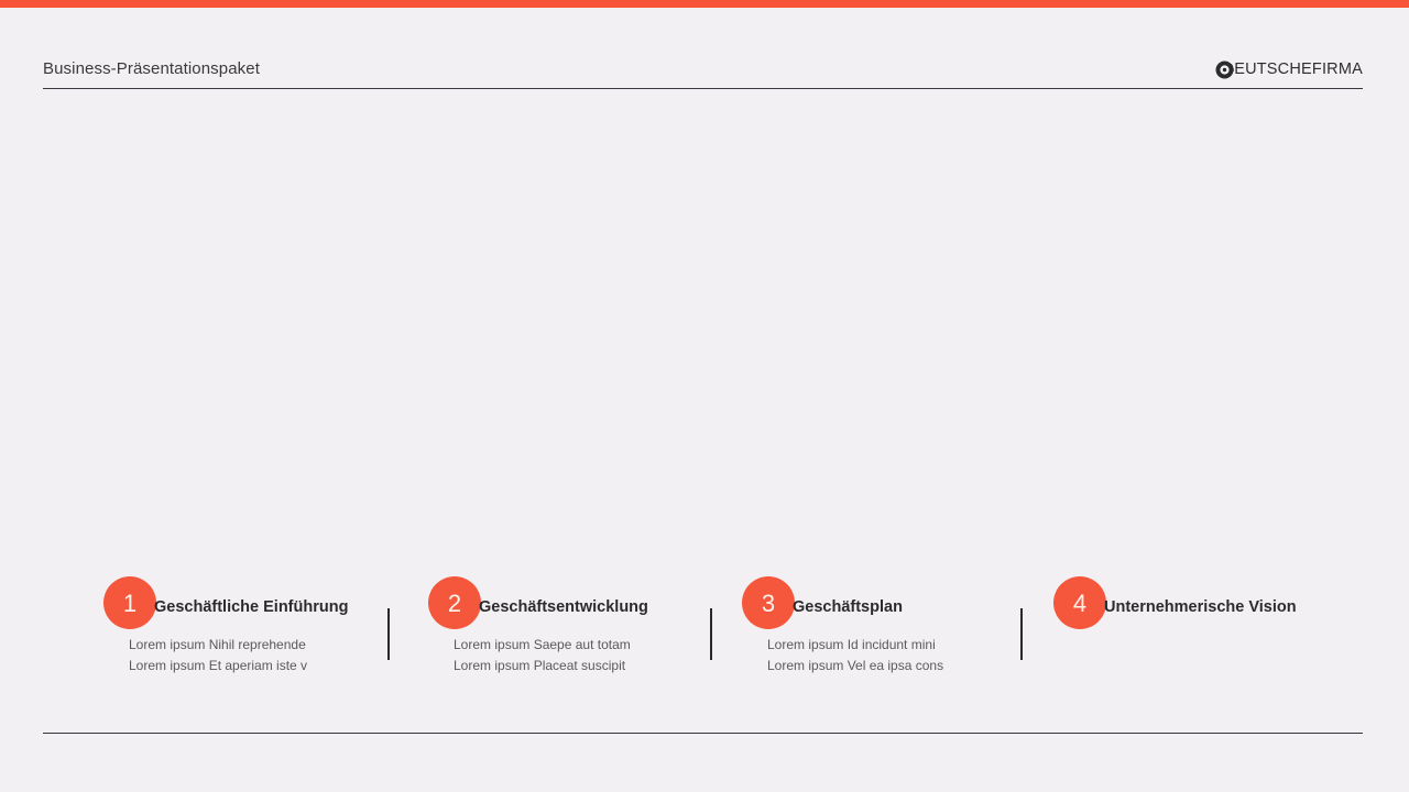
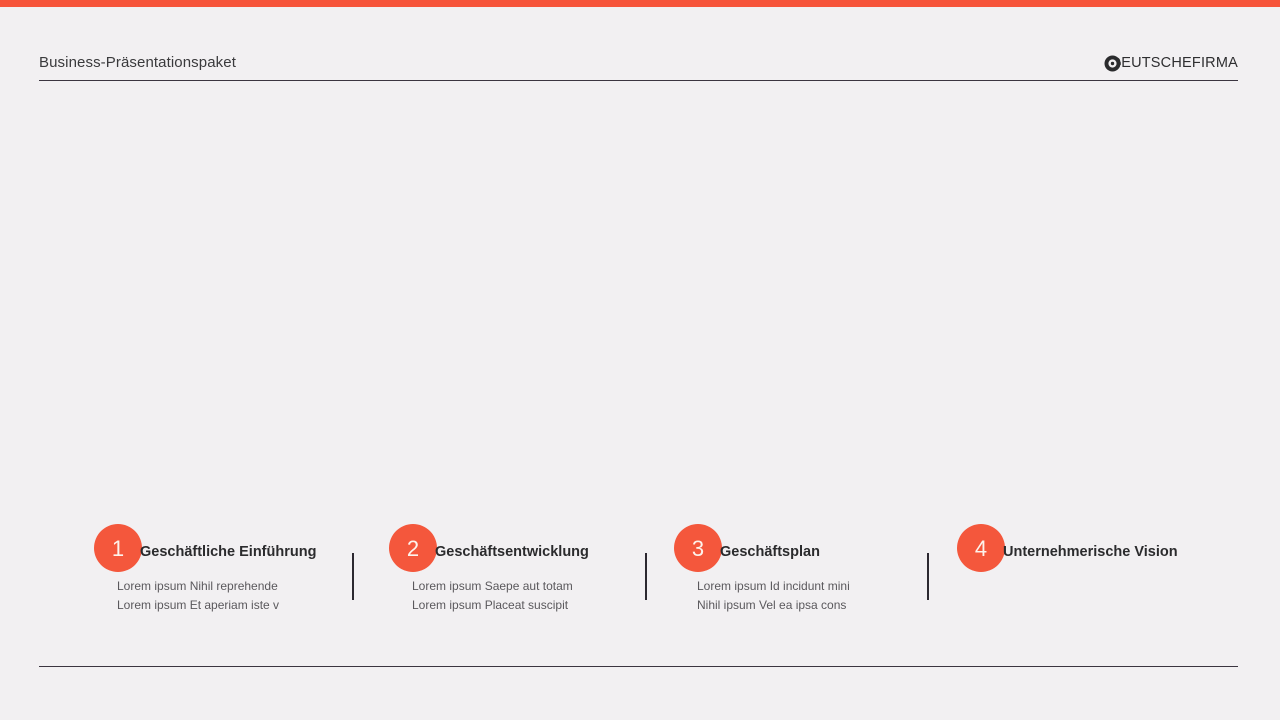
  Business-Präsentationspaket
  EUTSCHEFIRMA
  1
  Geschäftliche Einführung
  Lorem ipsum Nihil reprehende
  Lorem ipsum Et aperiam iste v
  2
  Geschäftsentwicklung
  Lorem ipsum Saepe aut totam
  Lorem ipsum Placeat suscipit
  3
  Geschäftsplan
  Lorem ipsum Id incidunt mini
- Lorem ipsum Vel ea ipsa cons
+ Nihil ipsum Vel ea ipsa cons
  4
  Unternehmerische Vision
